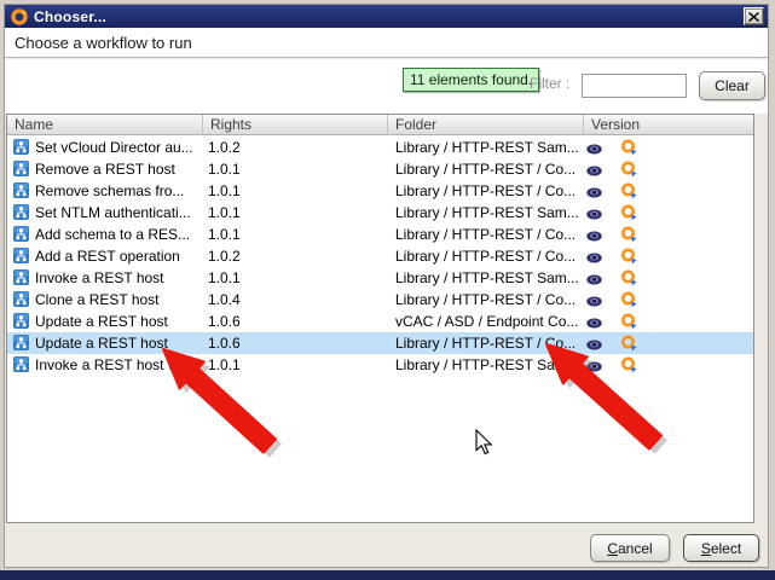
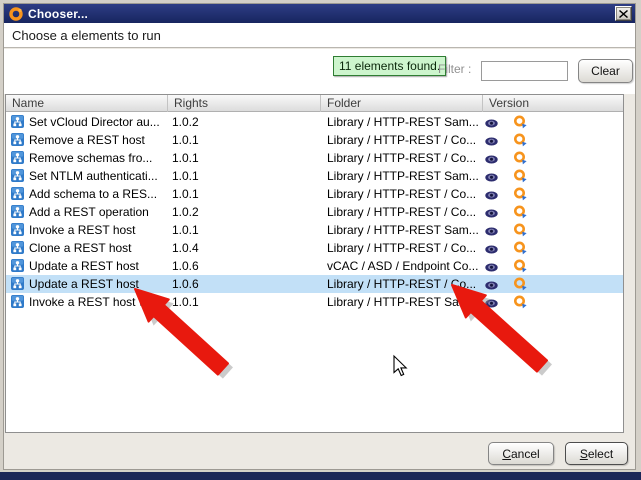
  Chooser...
- Choose a workflow to run
+ Choose a elements to run
  11 elements found.
  Filter :
  Clear
  Name
  Rights
  Folder
  Version
  Set vCloud Director au...
  1.0.2
  Library / HTTP-REST Sam...
  Remove a REST host
  1.0.1
  Library / HTTP-REST / Co...
  Remove schemas fro...
  1.0.1
  Library / HTTP-REST / Co...
  Set NTLM authenticati...
  1.0.1
  Library / HTTP-REST Sam...
  Add schema to a RES...
  1.0.1
  Library / HTTP-REST / Co...
  Add a REST operation
  1.0.2
  Library / HTTP-REST / Co...
  Invoke a REST host
  1.0.1
  Library / HTTP-REST Sam...
  Clone a REST host
  1.0.4
  Library / HTTP-REST / Co...
  Update a REST host
  1.0.6
  vCAC / ASD / Endpoint Co...
  Update a REST host
  1.0.6
  Library / HTTP-REST / Co...
  Invoke a REST host
  1.0.1
  Library / HTTP-REST Sa
  Cancel
  Select
